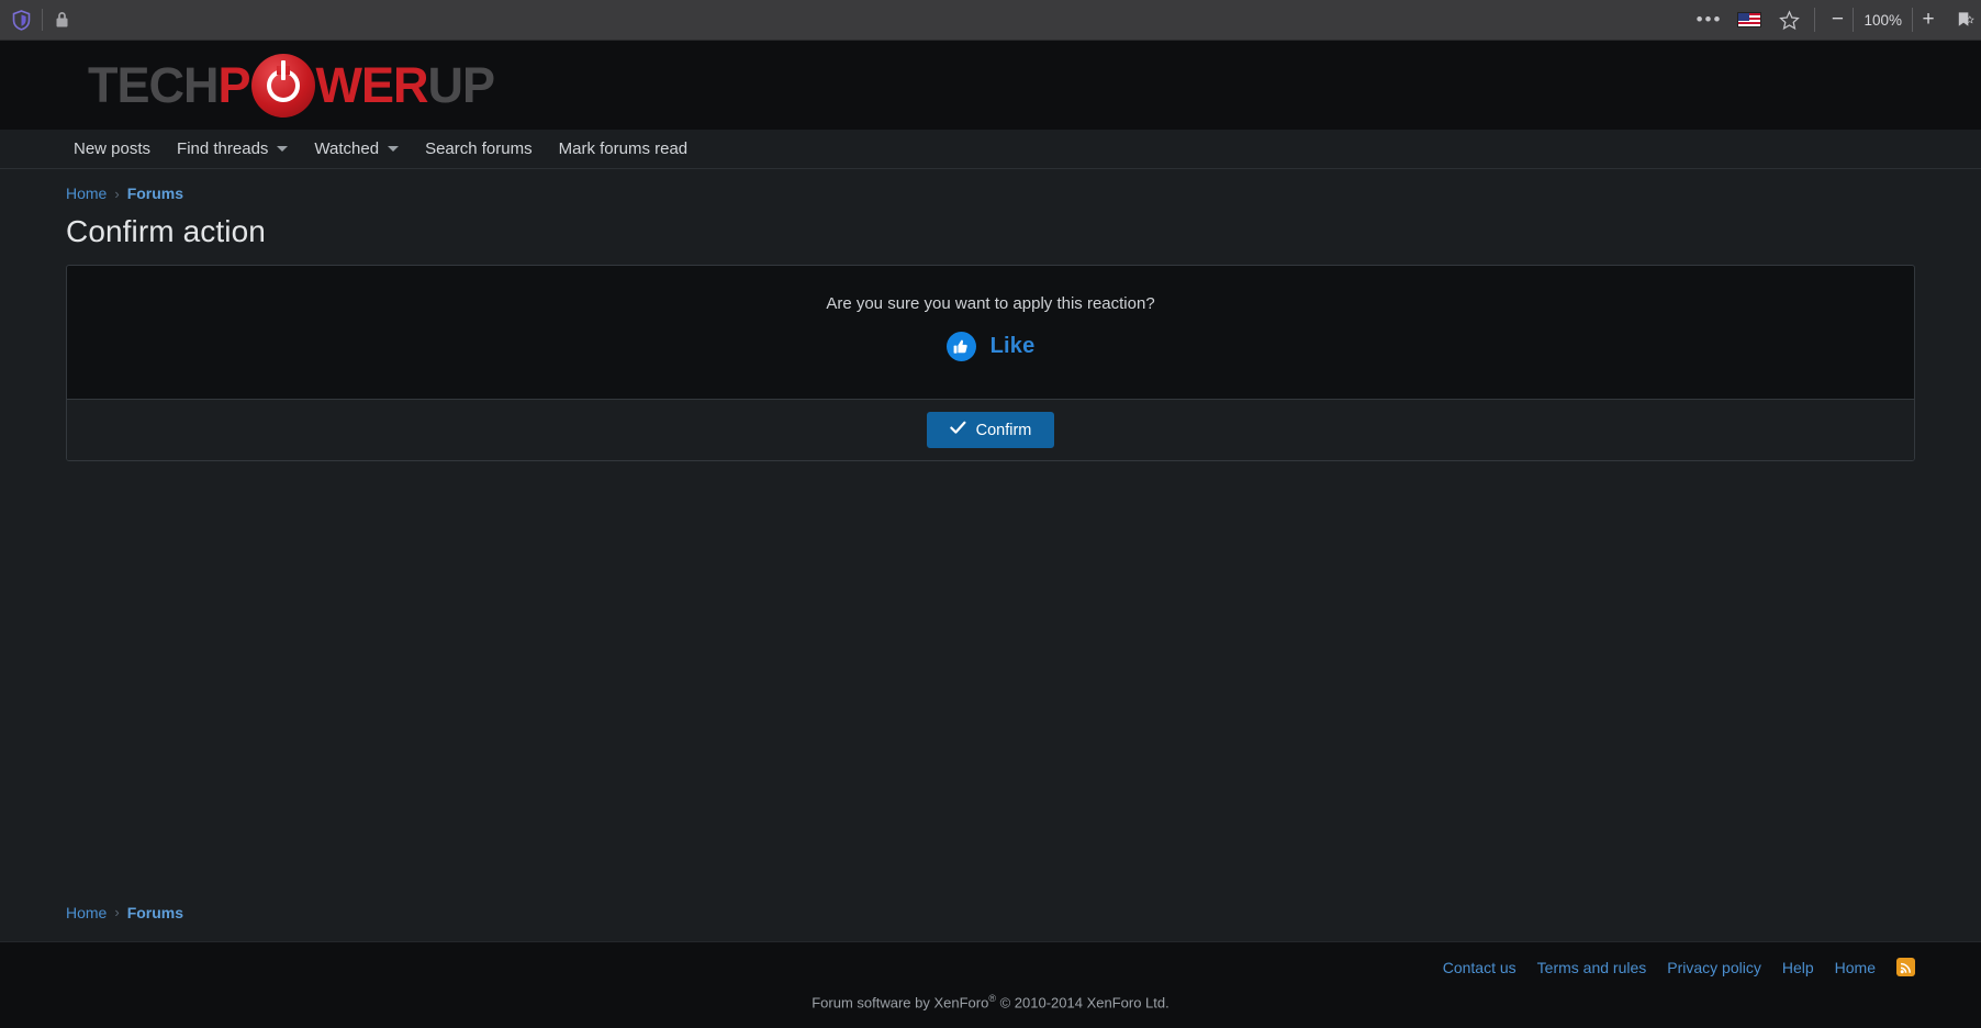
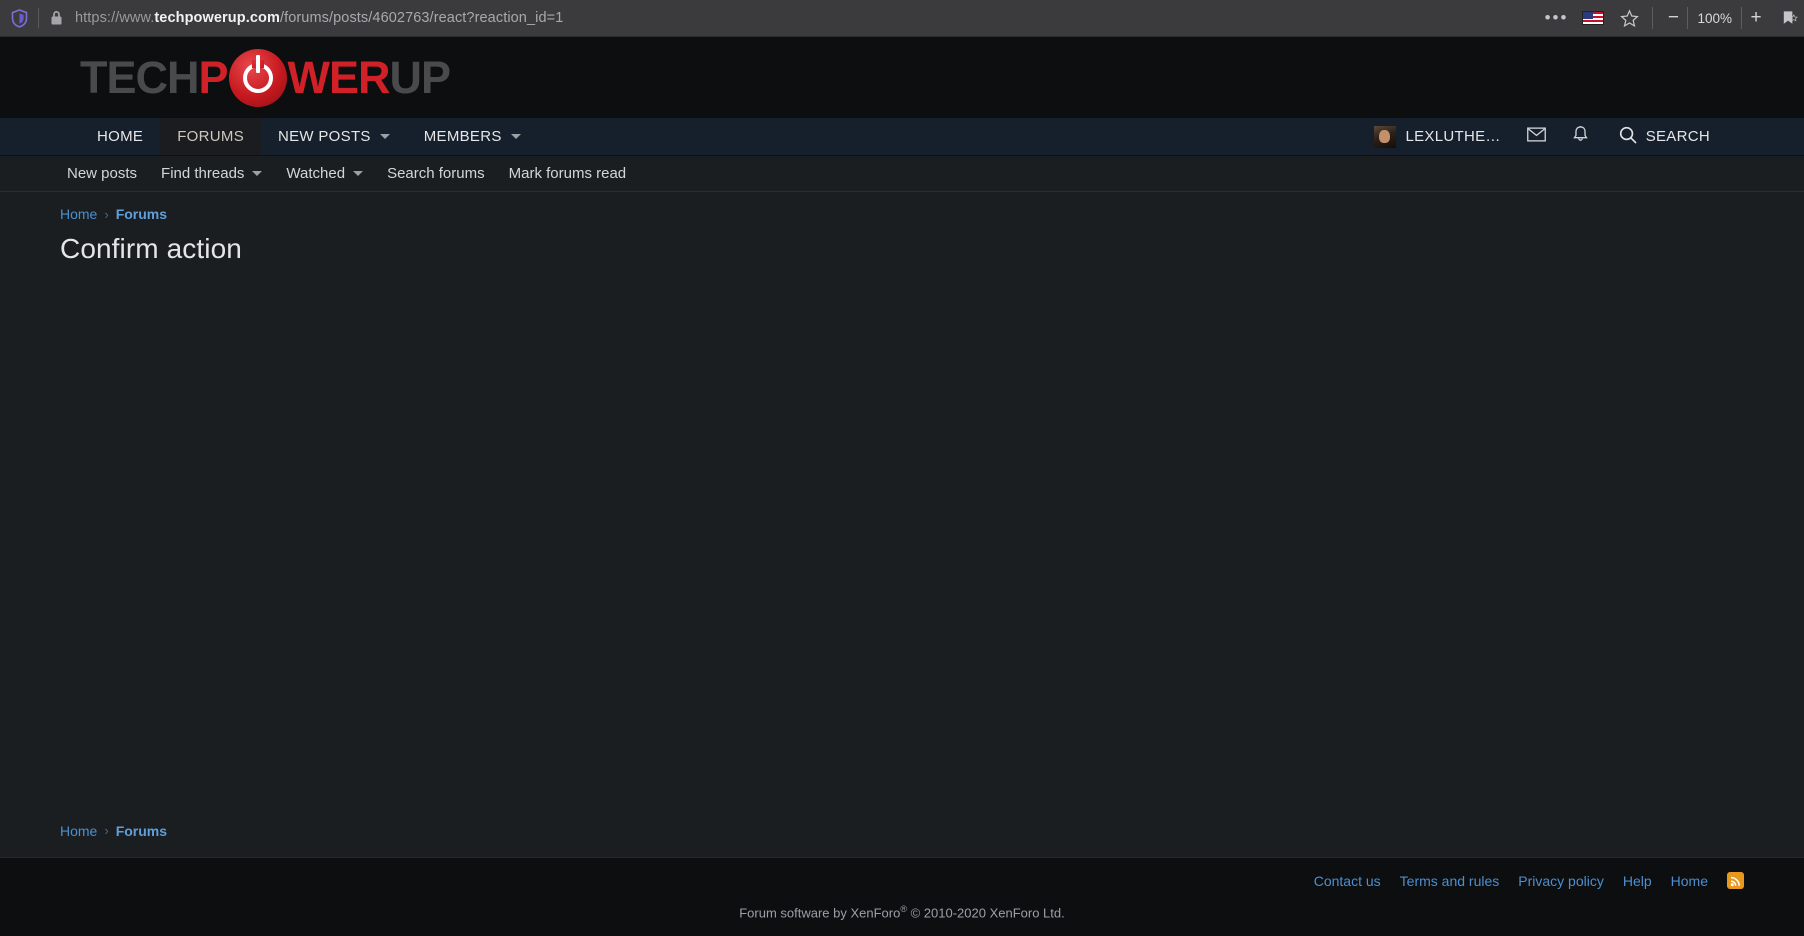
+ https://www.techpowerup.com/forums/posts/4602763/react?reaction_id=1
  •••
  −
  100%
  +
  TECH
  P
  WER
  UP
+ HOME
+ FORUMS
+ NEW POSTS
+ MEMBERS
+ LEXLUTHE…
+ SEARCH
  New posts
  Find threads
  Watched
  Search forums
  Mark forums read
  Home
  ›
  Forums
  Confirm action
- Are you sure you want to apply this reaction?
- Like
- Confirm
  Home
  ›
  Forums
  Contact us
  Terms and rules
  Privacy policy
  Help
  Home
- Forum software by XenForo® © 2010-2014 XenForo Ltd.
+ Forum software by XenForo® © 2010-2020 XenForo Ltd.
